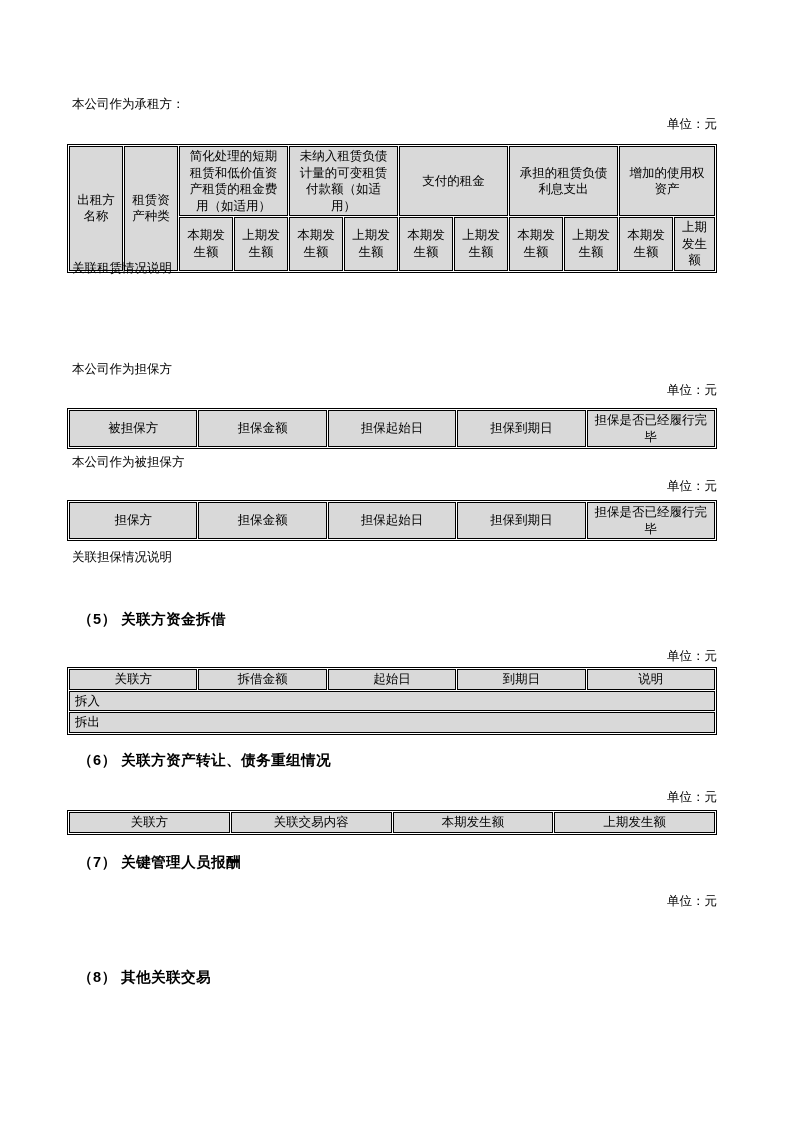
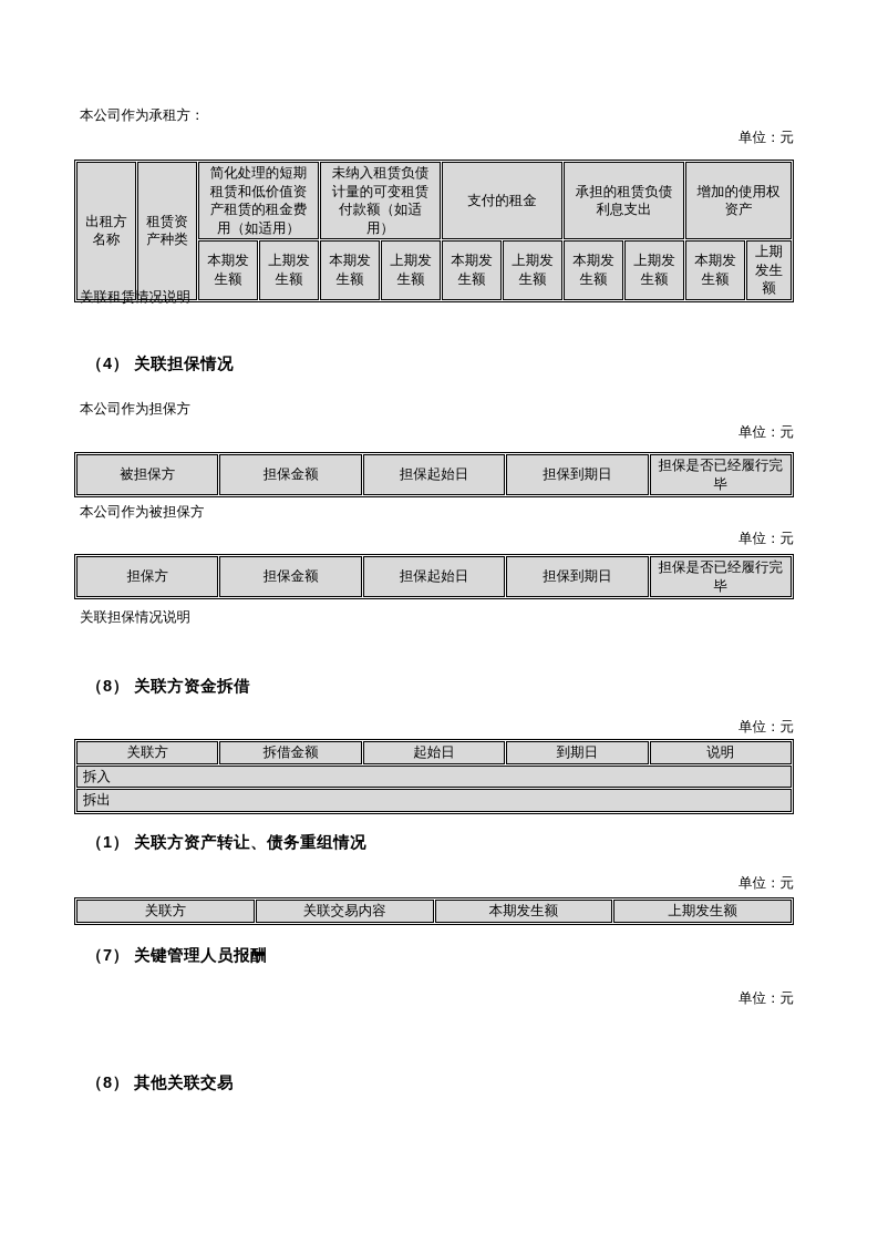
  本公司作为承租方：
  单位：元
  出租方名称	租赁资产种类	简化处理的短期租赁和低价值资产租赁的租金费用（如适用）	未纳入租赁负债计量的可变租赁付款额（如适用）	支付的租金	承担的租赁负债利息支出	增加的使用权资产
  本期发生额	上期发生额	本期发生额	上期发生额	本期发生额	上期发生额	本期发生额	上期发生额	本期发生额	上期发生额
  关联租赁情况说明
+ （4） 关联担保情况
  本公司作为担保方
  单位：元
  被担保方	担保金额	担保起始日	担保到期日	担保是否已经履行完毕
  本公司作为被担保方
  单位：元
  担保方	担保金额	担保起始日	担保到期日	担保是否已经履行完毕
  关联担保情况说明
- （5） 关联方资金拆借
+ （8） 关联方资金拆借
  单位：元
  关联方	拆借金额	起始日	到期日	说明
  拆入
  拆出
- （6） 关联方资产转让、债务重组情况
+ （1） 关联方资产转让、债务重组情况
  单位：元
  关联方	关联交易内容	本期发生额	上期发生额
  （7） 关键管理人员报酬
  单位：元
  （8） 其他关联交易
